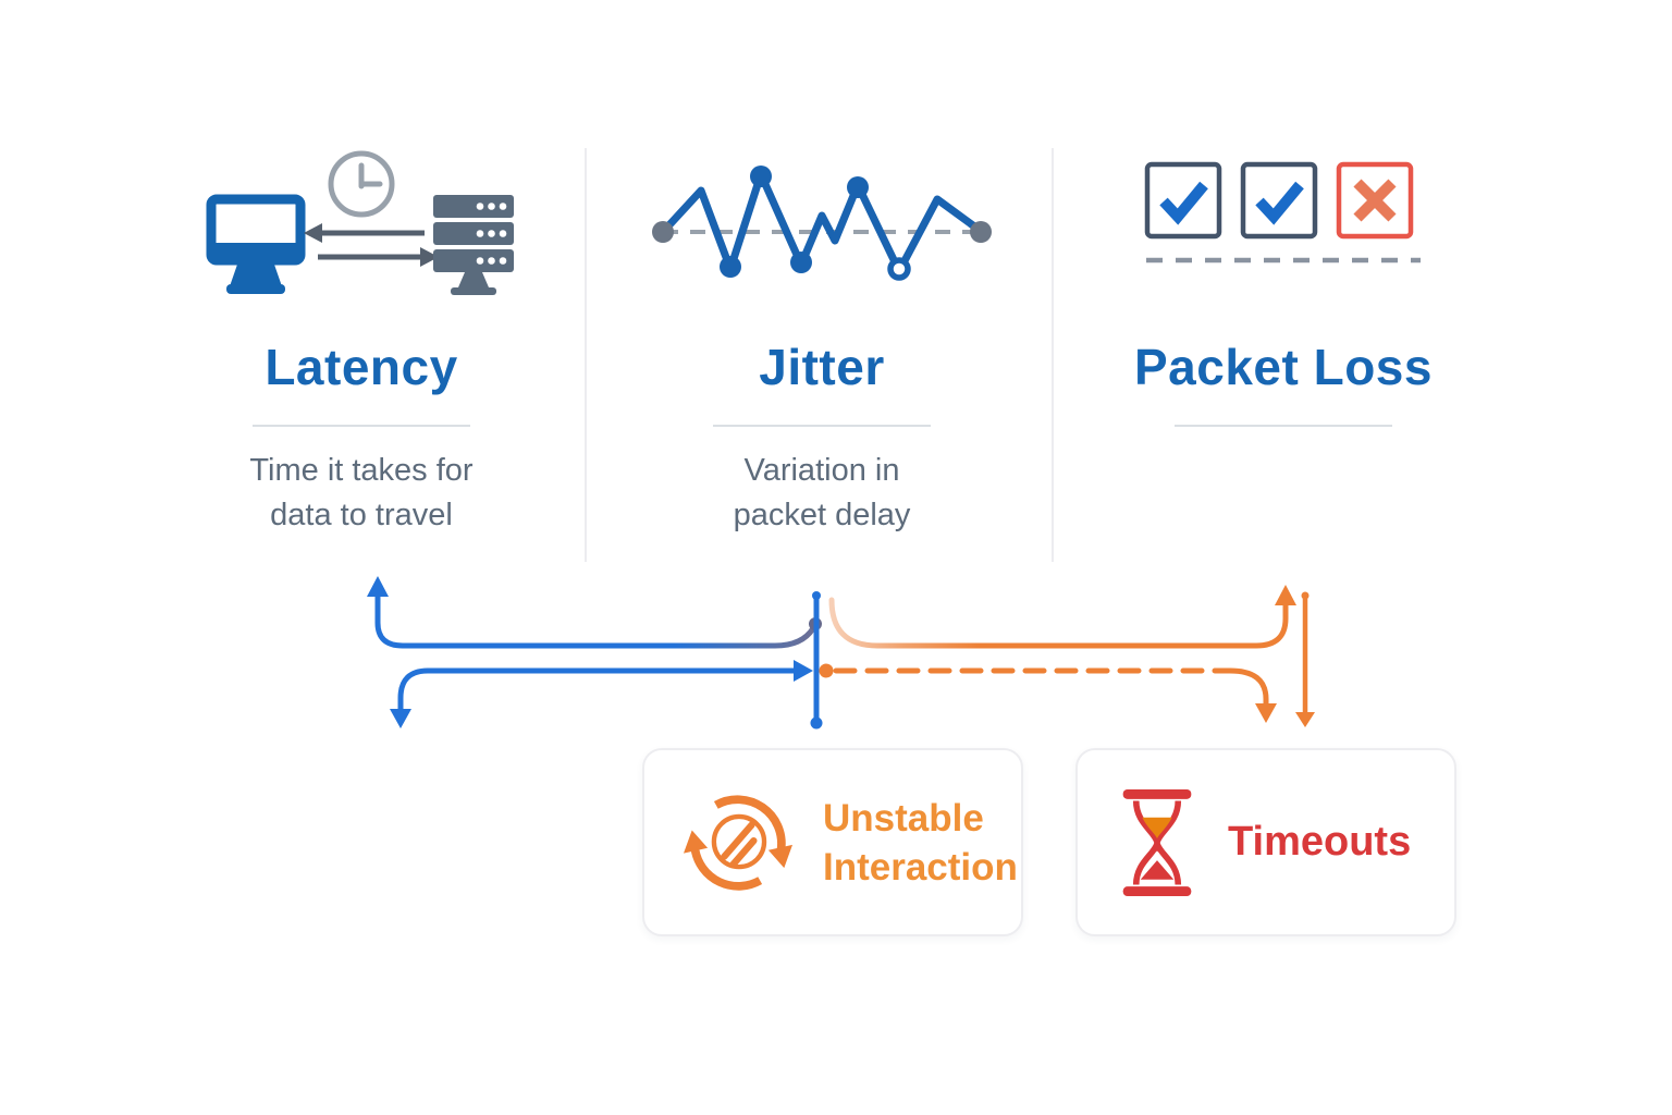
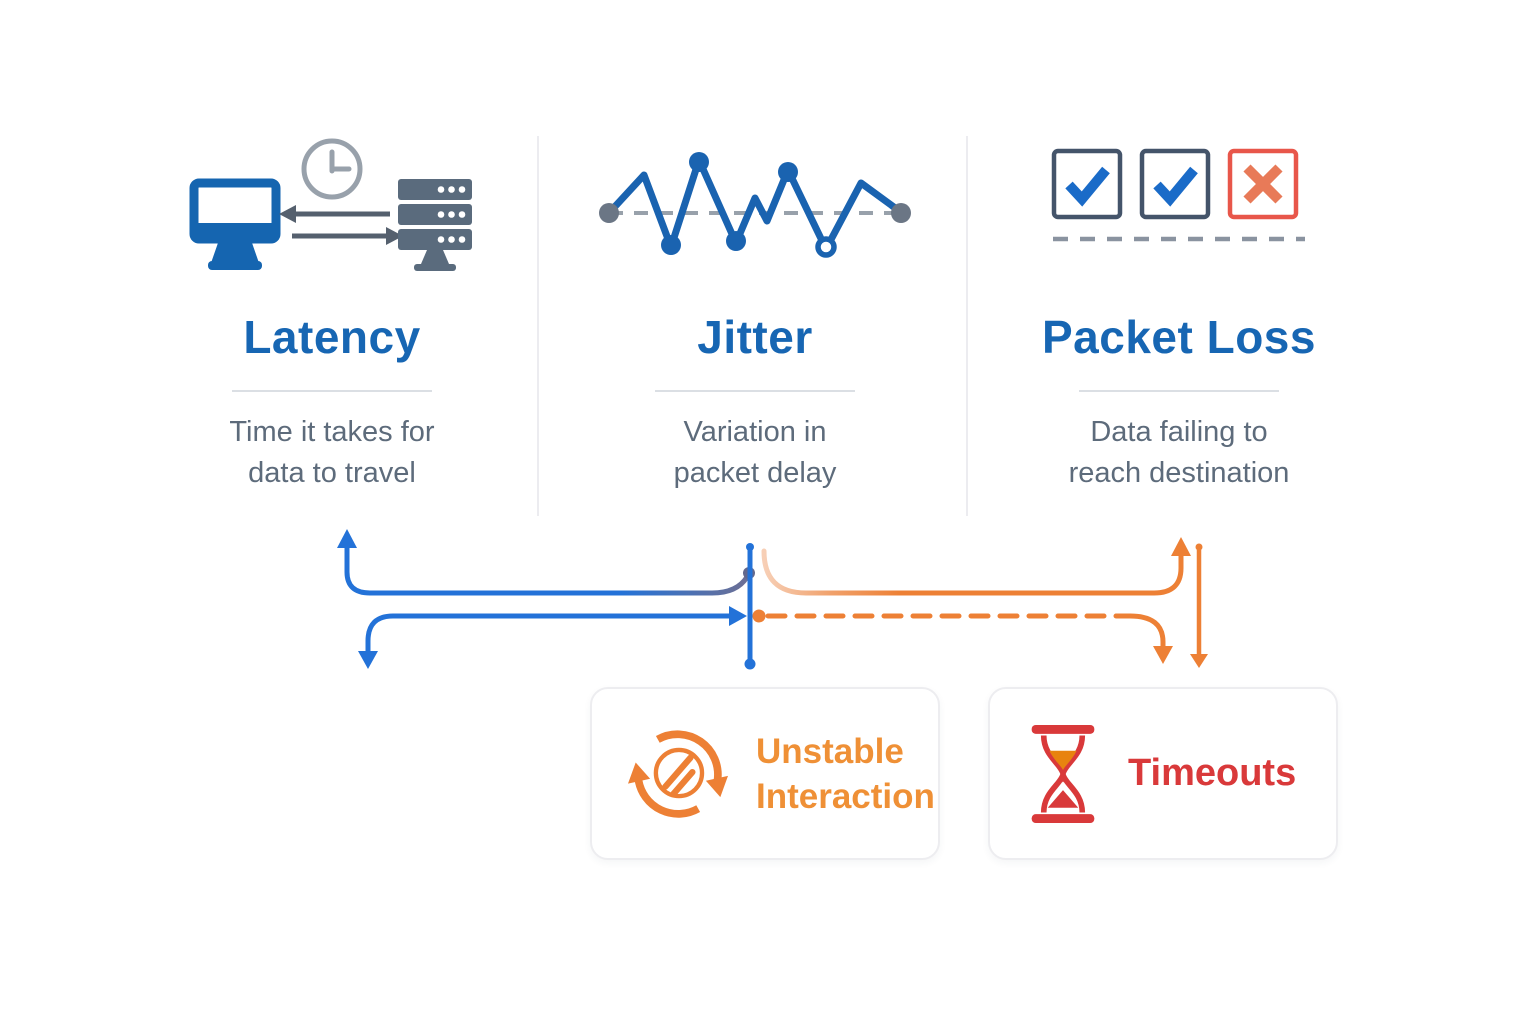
  Latency
  Time it takes for
  data to travel
  Jitter
  Variation in
  packet delay
  Packet Loss
+ Data failing to
+ reach destination
  Unstable
  Interaction
  Timeouts
